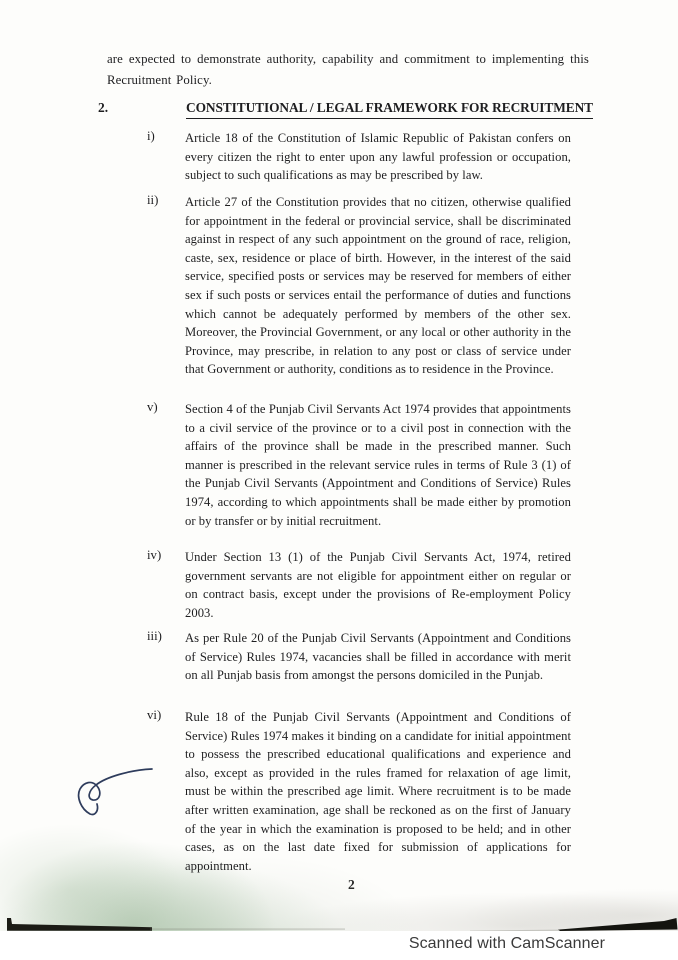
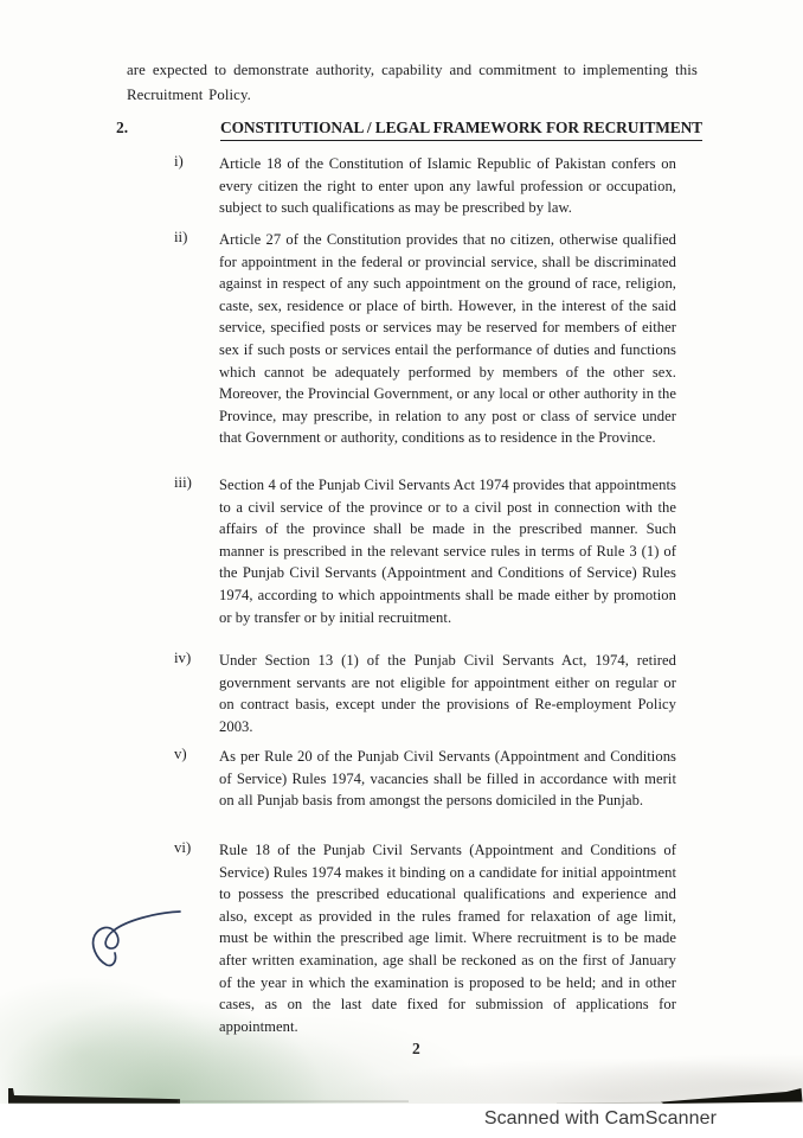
  are expected to demonstrate authority, capability and commitment to implementing this Recruitment Policy.
  2.
  CONSTITUTIONAL / LEGAL FRAMEWORK FOR RECRUITMENT
  i)
  Article 18 of the Constitution of Islamic Republic of Pakistan confers on every citizen the right to enter upon any lawful profession or occupation, subject to such qualifications as may be prescribed by law.
  ii)
  Article 27 of the Constitution provides that no citizen, otherwise qualified for appointment in the federal or provincial service, shall be discriminated against in respect of any such appointment on the ground of race, religion, caste, sex, residence or place of birth. However, in the interest of the said service, specified posts or services may be reserved for members of either sex if such posts or services entail the performance of duties and functions which cannot be adequately performed by members of the other sex. Moreover, the Provincial Government, or any local or other authority in the Province, may prescribe, in relation to any post or class of service under that Government or authority, conditions as to residence in the Province.
- v)
+ iii)
  Section 4 of the Punjab Civil Servants Act 1974 provides that appointments to a civil service of the province or to a civil post in connection with the affairs of the province shall be made in the prescribed manner. Such manner is prescribed in the relevant service rules in terms of Rule 3 (1) of the Punjab Civil Servants (Appointment and Conditions of Service) Rules 1974, according to which appointments shall be made either by promotion or by transfer or by initial recruitment.
  iv)
  Under Section 13 (1) of the Punjab Civil Servants Act, 1974, retired government servants are not eligible for appointment either on regular or on contract basis, except under the provisions of Re-employment Policy 2003.
- iii)
+ v)
  As per Rule 20 of the Punjab Civil Servants (Appointment and Conditions of Service) Rules 1974, vacancies shall be filled in accordance with merit on all Punjab basis from amongst the persons domiciled in the Punjab.
  vi)
  Rule 18 of the Punjab Civil Servants (Appointment and Conditions of Service) Rules 1974 makes it binding on a candidate for initial appointment to possess the prescribed educational qualifications and experience and also, except as provided in the rules framed for relaxation of age limit, must be within the prescribed age limit. Where recruitment is to be made after written examination, age shall be reckoned as on the first of January of the year in which the examination is proposed to be held; and in other cases, as on the last date fixed for submission of applications for appointment.
  2
  Scanned with CamScanner
